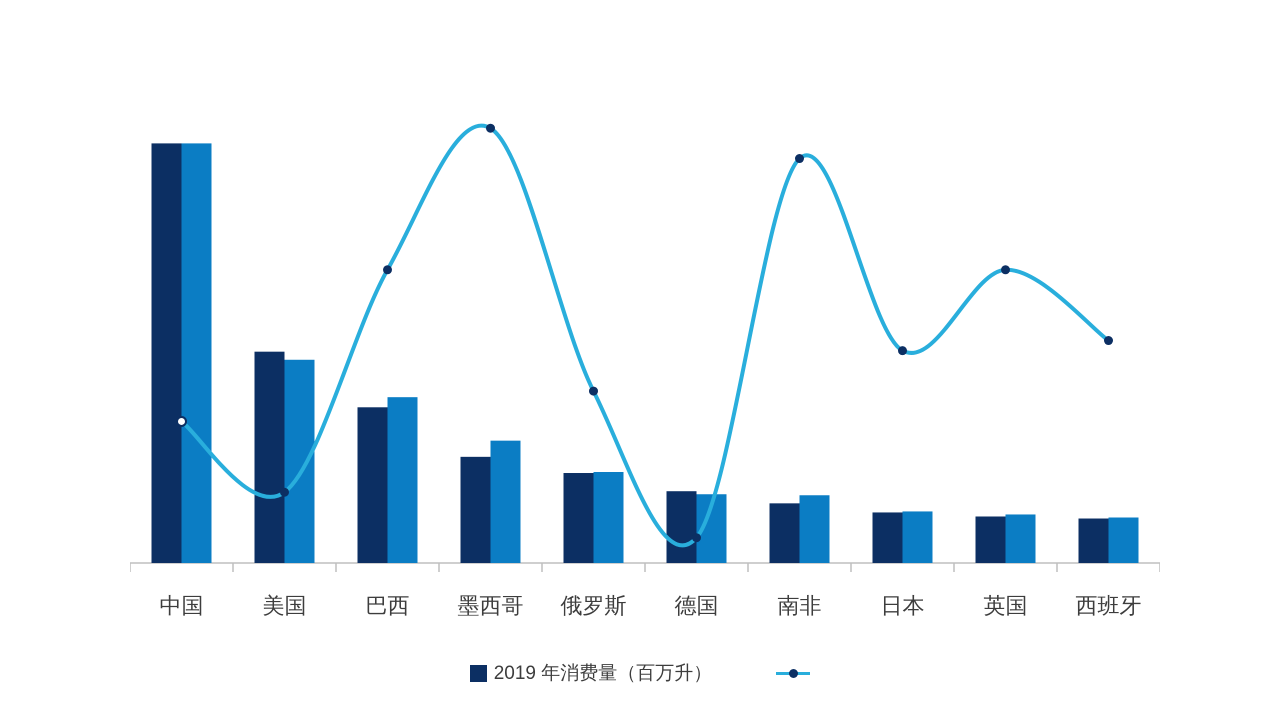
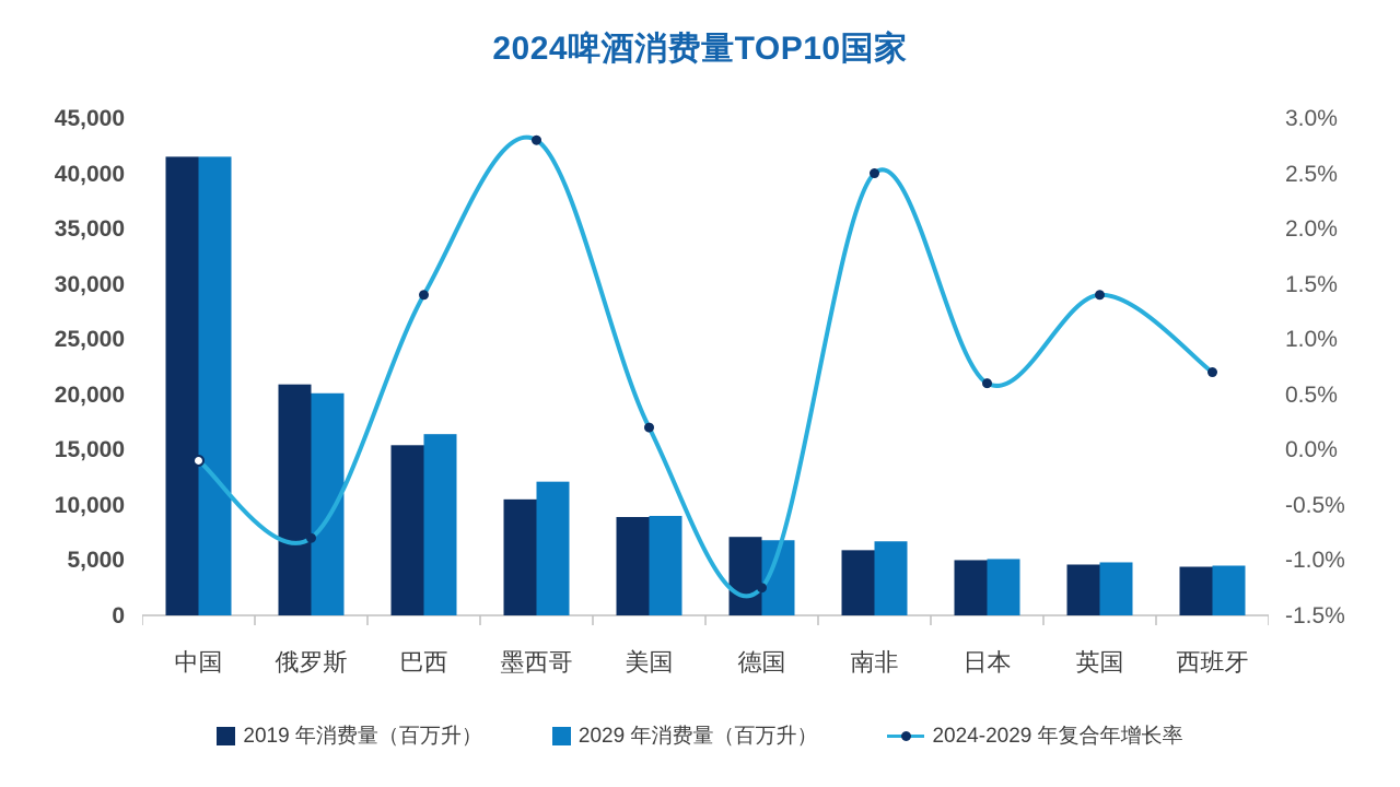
+ 2024啤酒消费量TOP10国家
+ 0
+ 5,000
+ 10,000
+ 15,000
+ 20,000
+ 25,000
+ 30,000
+ 35,000
+ 40,000
+ 45,000
+ -1.5%
+ -1.0%
+ -0.5%
+ 0.0%
+ 0.5%
+ 1.0%
+ 1.5%
+ 2.0%
+ 2.5%
+ 3.0%
  中国
- 美国
+ 俄罗斯
  巴西
  墨西哥
- 俄罗斯
+ 美国
  德国
  南非
  日本
  英国
  西班牙
  2019 年消费量（百万升）
+ 2029 年消费量（百万升）
+ 2024-2029 年复合年增长率
